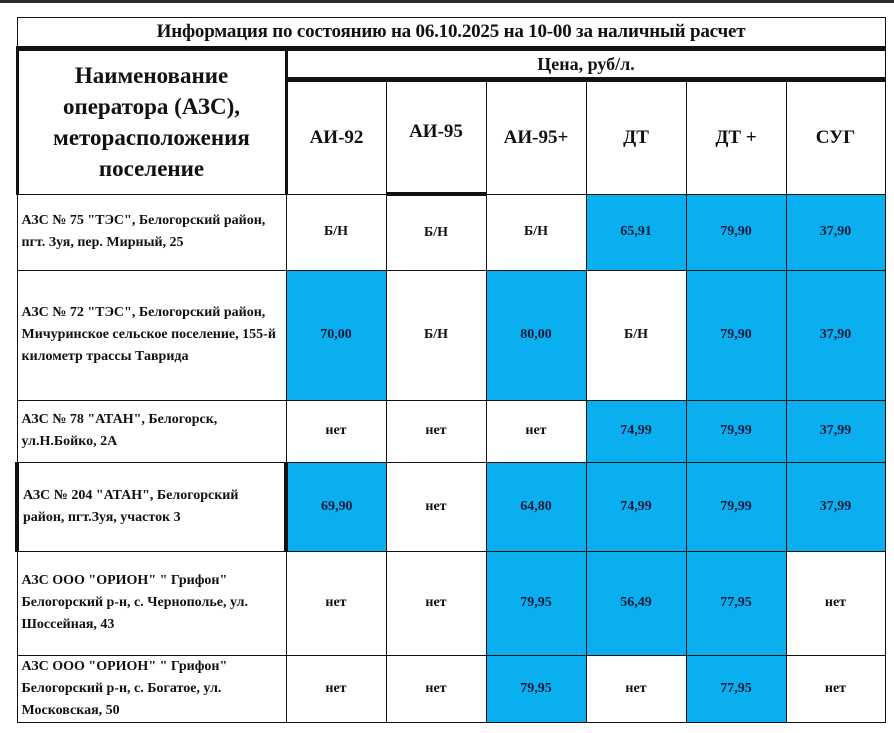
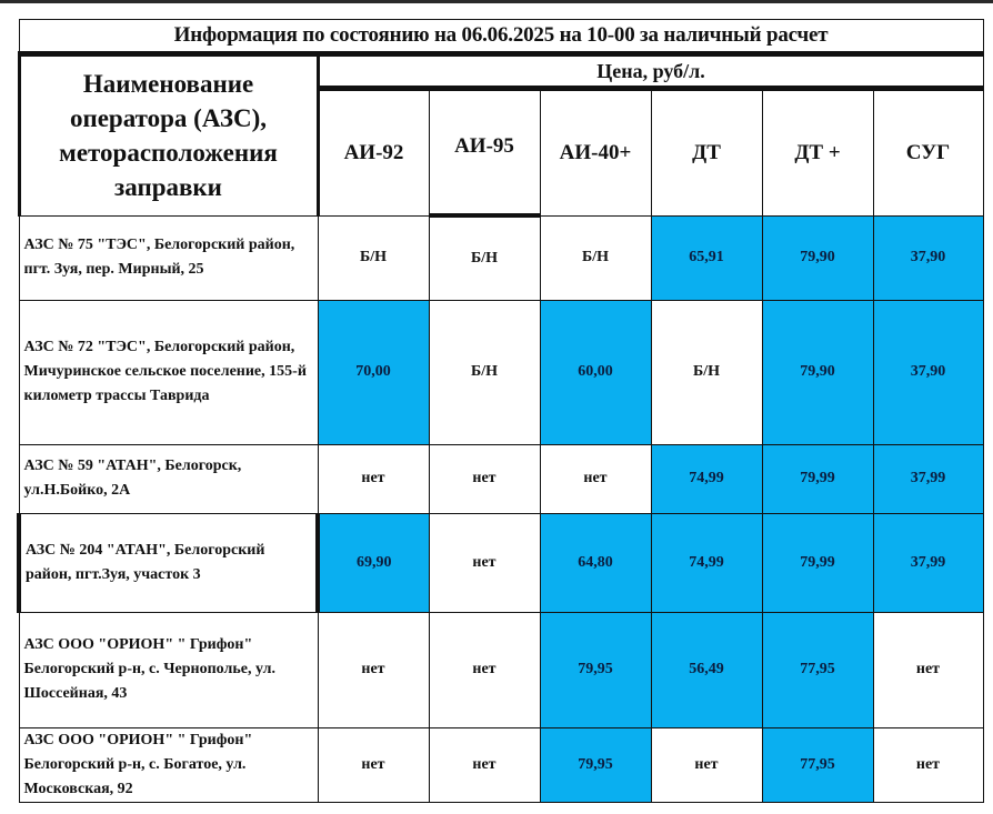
- Информация по состоянию на 06.10.2025 на 10-00 за наличный расчет
+ Информация по состоянию на 06.06.2025 на 10-00 за наличный расчет
- Наименование оператора (АЗС), меторасположения поселение	Цена, руб/л.
+ Наименование оператора (АЗС), меторасположения заправки	Цена, руб/л.
- АИ-92	АИ-95	АИ-95+	ДТ	ДТ +	СУГ
+ АИ-92	АИ-95	АИ-40+	ДТ	ДТ +	СУГ
  АЗС № 75 "ТЭС", Белогорский район, пгт. Зуя, пер. Мирный, 25	Б/Н	Б/Н	Б/Н	65,91	79,90	37,90
- АЗС № 72 "ТЭС", Белогорский район, Мичуринское сельское поселение, 155-й километр трассы Таврида	70,00	Б/Н	80,00	Б/Н	79,90	37,90
+ АЗС № 72 "ТЭС", Белогорский район, Мичуринское сельское поселение, 155-й километр трассы Таврида	70,00	Б/Н	60,00	Б/Н	79,90	37,90
- АЗС № 78 "АТАН", Белогорск, ул.Н.Бойко, 2А	нет	нет	нет	74,99	79,99	37,99
+ АЗС № 59 "АТАН", Белогорск, ул.Н.Бойко, 2А	нет	нет	нет	74,99	79,99	37,99
  АЗС № 204 "АТАН", Белогорский район, пгт.Зуя, участок 3	69,90	нет	64,80	74,99	79,99	37,99
  АЗС ООО "ОРИОН" " Грифон" Белогорский р-н, с. Чернополье, ул. Шоссейная, 43	нет	нет	79,95	56,49	77,95	нет
- АЗС ООО "ОРИОН" " Грифон" Белогорский р-н, с. Богатое, ул. Московская, 50	нет	нет	79,95	нет	77,95	нет
+ АЗС ООО "ОРИОН" " Грифон" Белогорский р-н, с. Богатое, ул. Московская, 92	нет	нет	79,95	нет	77,95	нет
